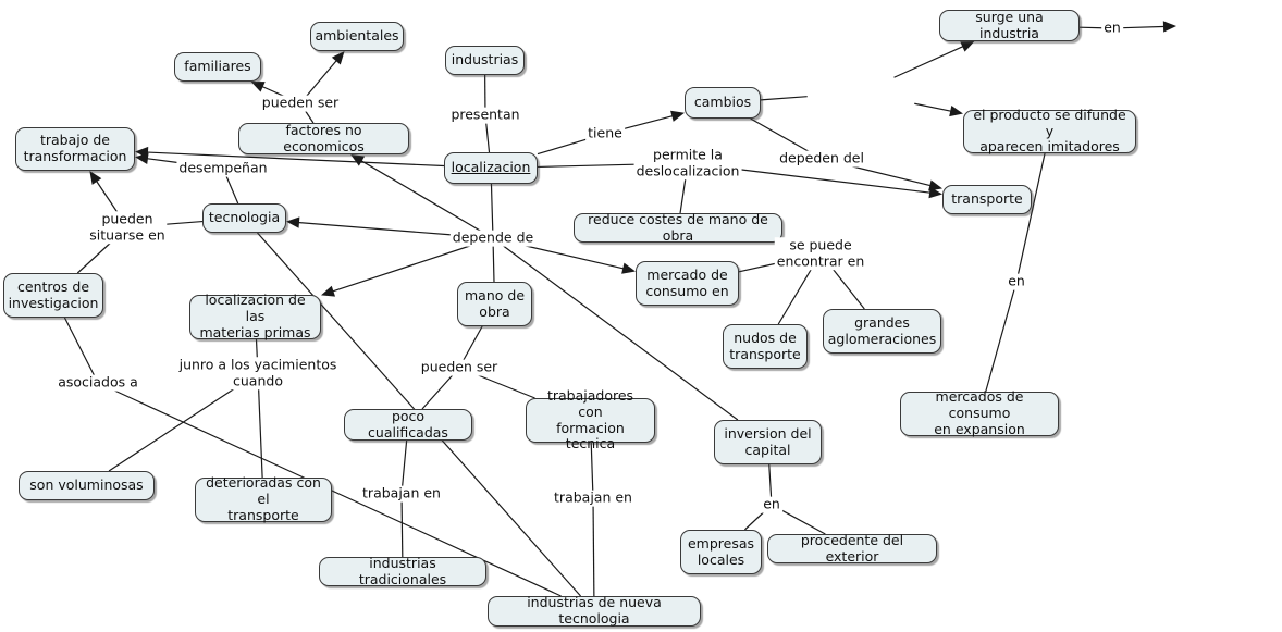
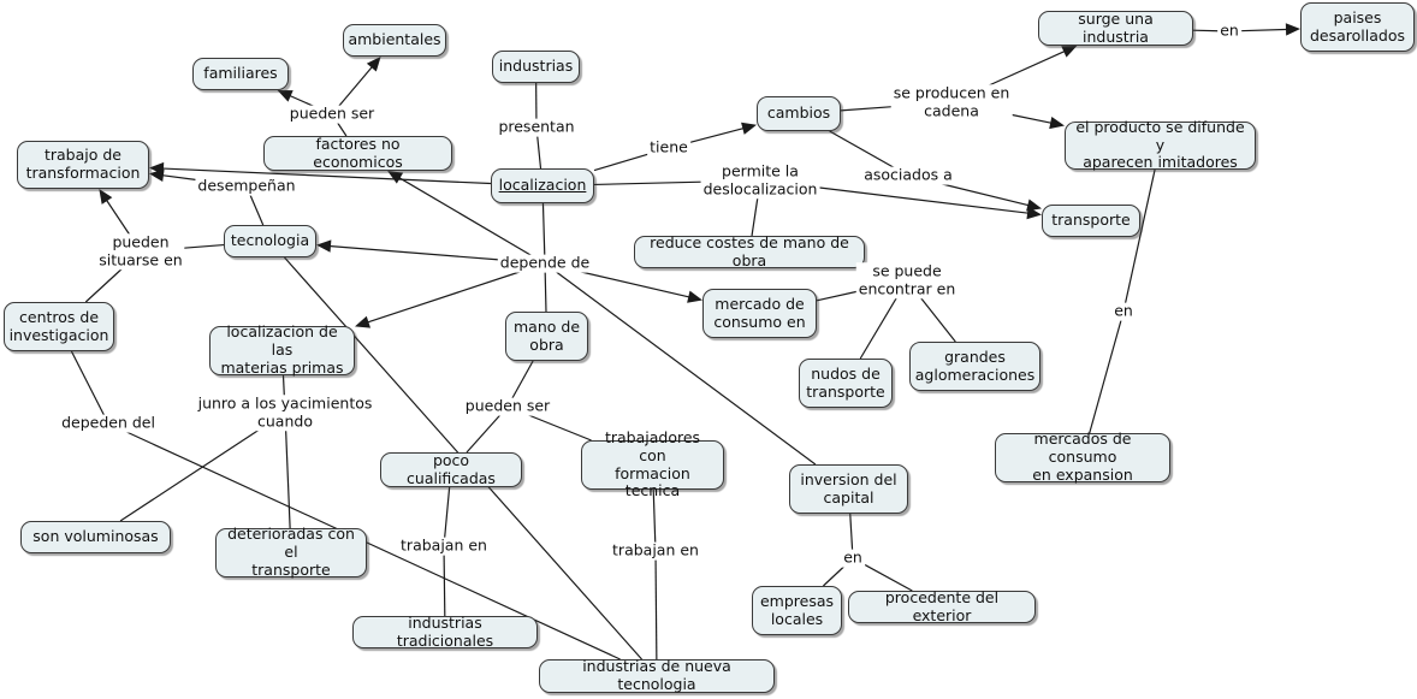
  surge una industria
+ paises
+ desarollados
  ambientales
  industrias
  familiares
  cambios
  el producto se difunde y
  aparecen imitadores
  factores no economicos
  trabajo de
  transformacion
  localizacion
  transporte
  tecnologia
  reduce costes de mano de obra
  centros de
  investigacion
  mercado de
  consumo en
  mano de
  obra
  localizacion de las
  materias primas
  grandes
  aglomeraciones
  nudos de
  transporte
  mercados de consumo
  en expansion
  poco cualificadas
  trabajadores con
  formacion tecnica
  inversion del
  capital
  son voluminosas
  deterioradas con el
  transporte
  procedente del exterior
  empresas
  locales
  industrias tradicionales
  industrias de nueva tecnologia
  en
+ se producen en
+ cadena
  pueden ser
  presentan
  tiene
- depeden del
+ asociados a
  permite la
  deslocalizacion
  desempeñan
  pueden
  situarse en
  depende de
  se puede
  encontrar en
  en
  junro a los yacimientos
  cuando
- asociados a
+ depeden del
  pueden ser
  trabajan en
  trabajan en
  en
